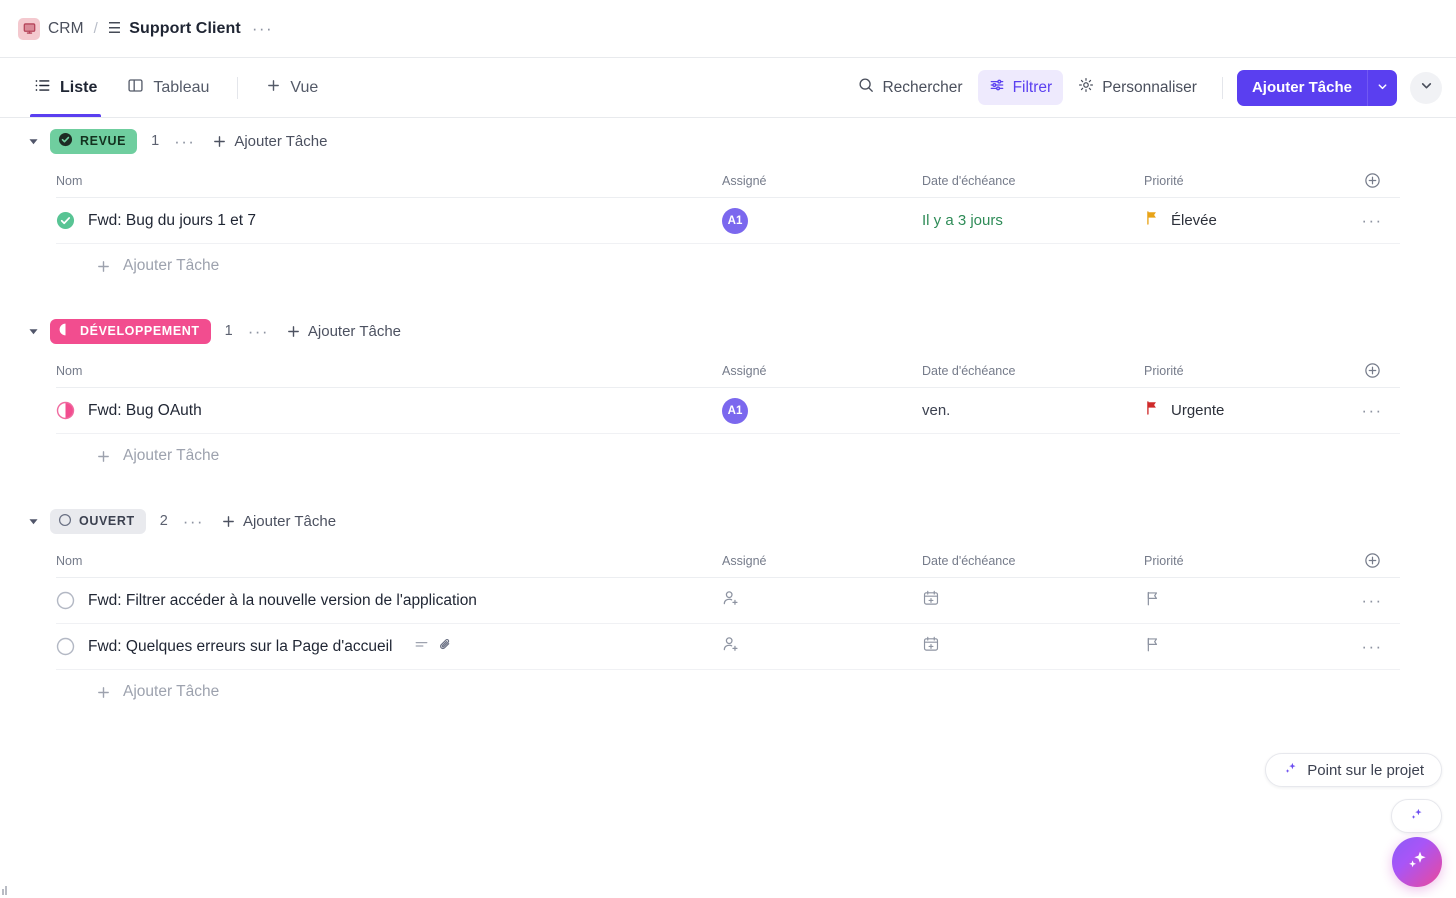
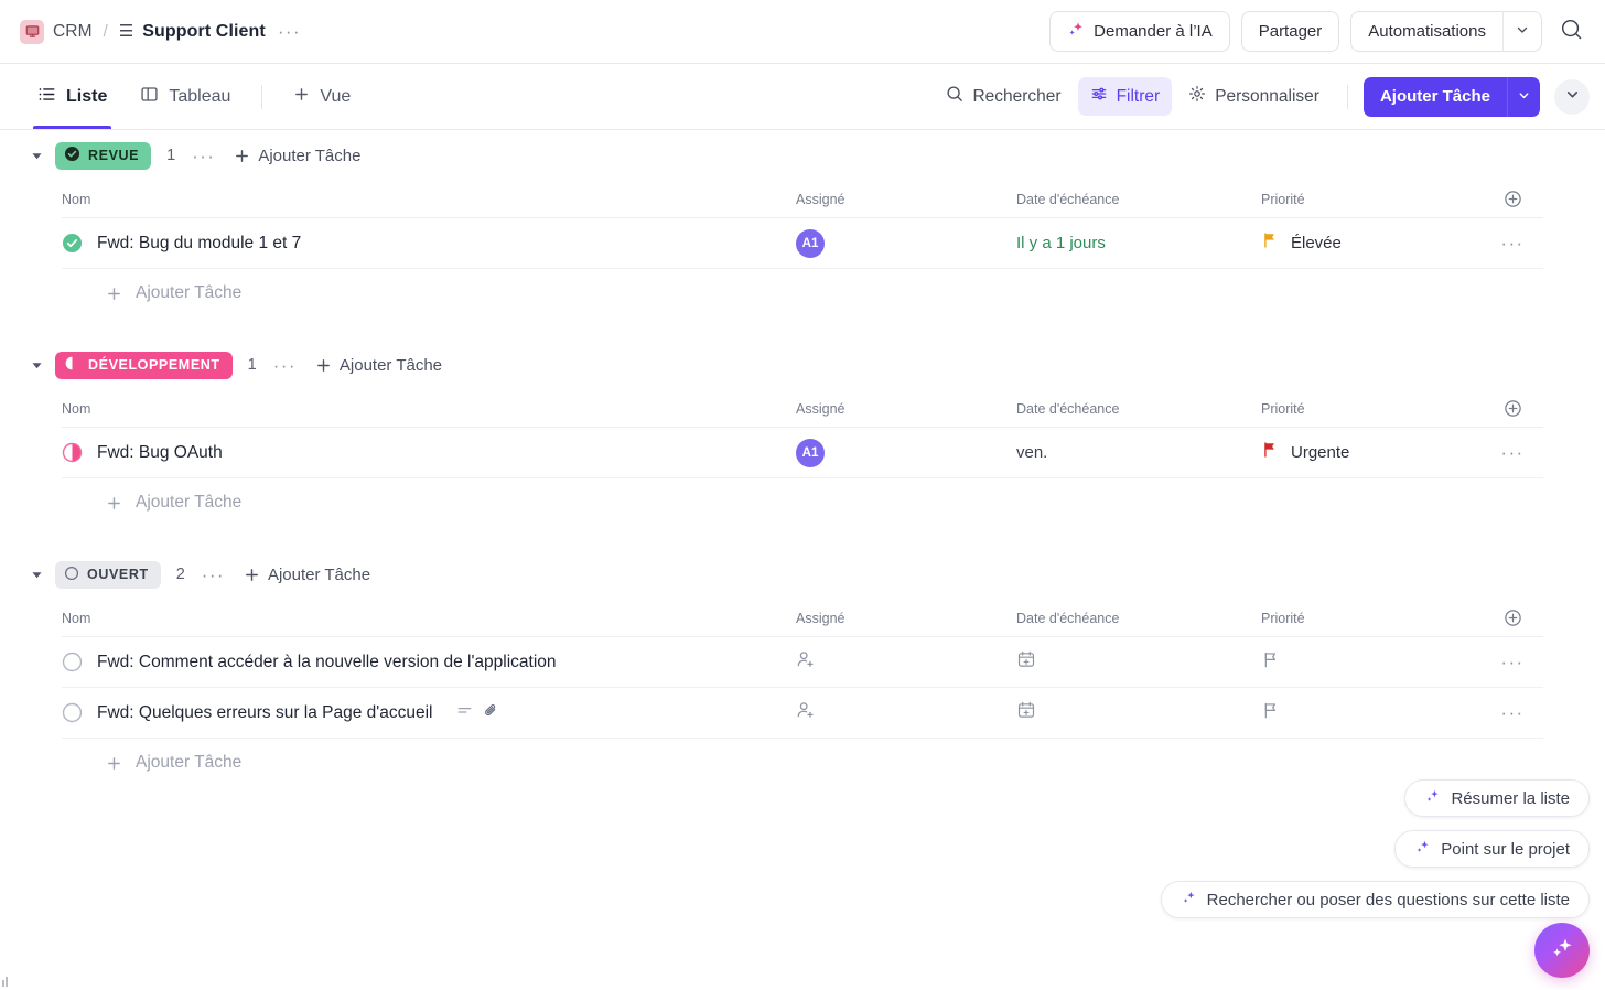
  CRM
  /
  ☰
  Support Client
  ···
+ Demander à l’IA
+ Partager
+ Automatisations
  Liste
  Tableau
  Vue
  Rechercher
  Filtrer
  Personnaliser
  Ajouter Tâche
  REVUE
  1
  ···
  Ajouter Tâche
  Nom
  Assigné
  Date d'échéance
  Priorité
- Fwd: Bug du jours 1 et 7
+ Fwd: Bug du module 1 et 7
  A1
- Il y a 3 jours
+ Il y a 1 jours
  Élevée
  ···
  Ajouter Tâche
  DÉVELOPPEMENT
  1
  ···
  Ajouter Tâche
  Nom
  Assigné
  Date d'échéance
  Priorité
  Fwd: Bug OAuth
  A1
  ven.
  Urgente
  ···
  Ajouter Tâche
  OUVERT
  2
  ···
  Ajouter Tâche
  Nom
  Assigné
  Date d'échéance
  Priorité
- Fwd: Filtrer accéder à la nouvelle version de l'application
+ Fwd: Comment accéder à la nouvelle version de l'application
  ···
  Fwd: Quelques erreurs sur la Page d'accueil
  ···
  Ajouter Tâche
+ Résumer la liste
  Point sur le projet
+ Rechercher ou poser des questions sur cette liste
